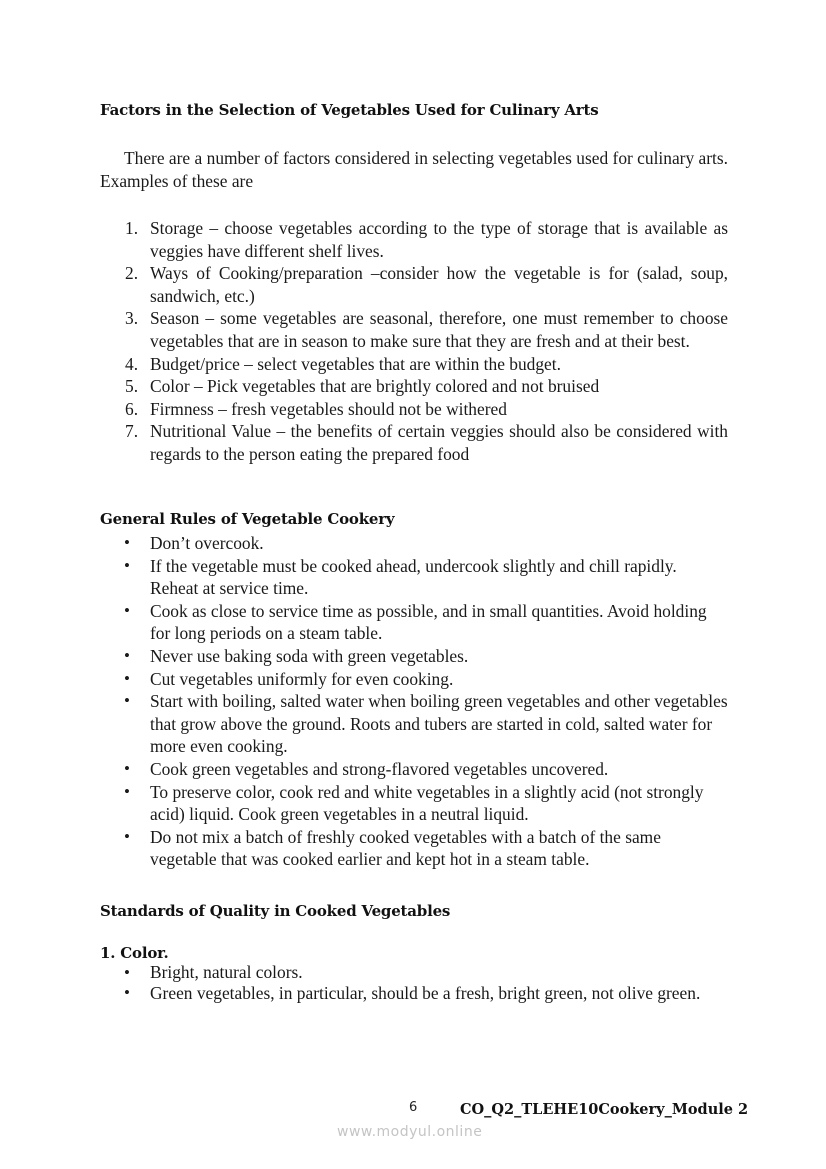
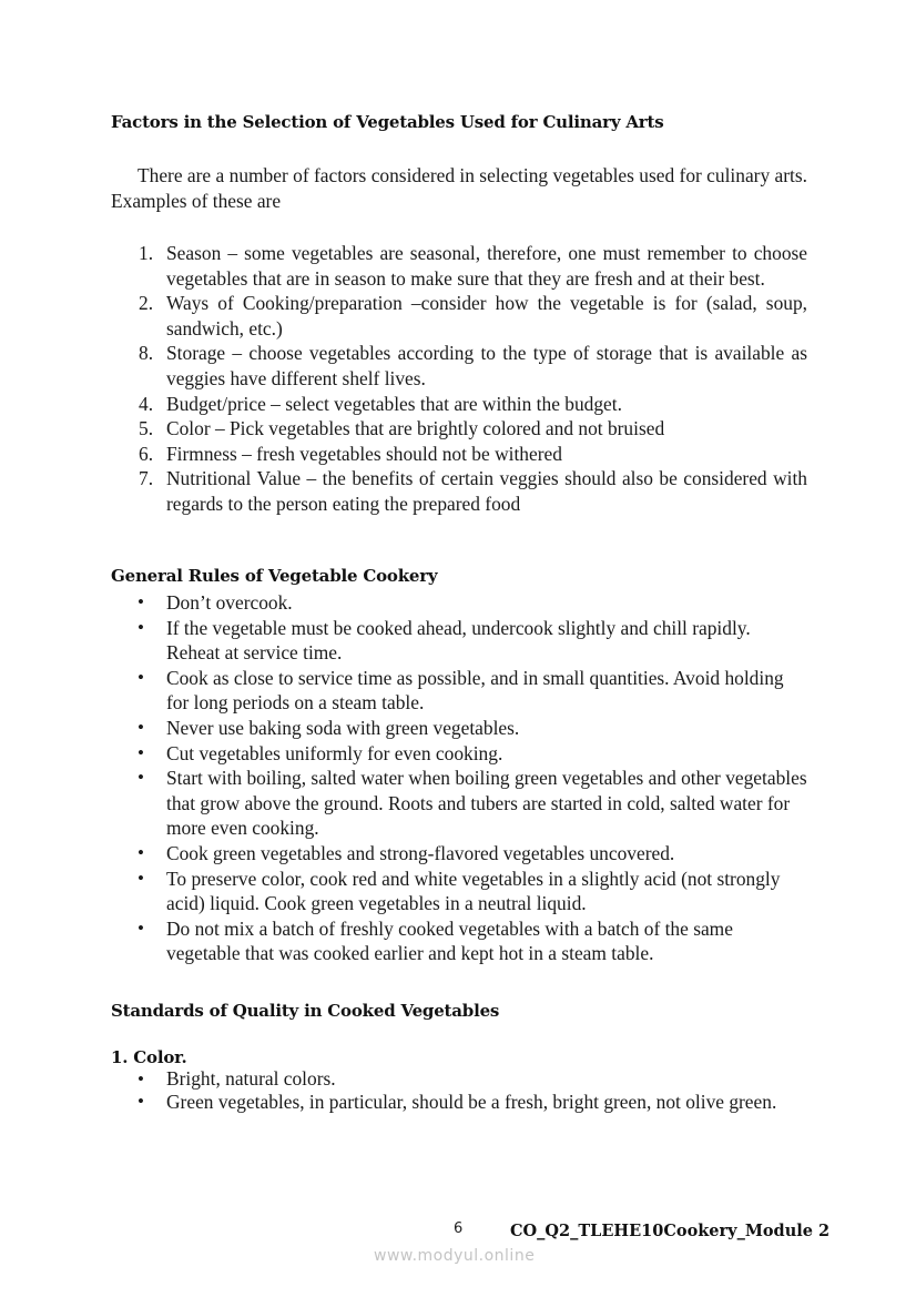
  Factors in the Selection of Vegetables Used for Culinary Arts
  There are a number of factors considered in selecting vegetables used for culinary arts. Examples of these are
  1.
- Storage – choose vegetables according to the type of storage that is available as veggies have different shelf lives.
+ Season – some vegetables are seasonal, therefore, one must remember to choose vegetables that are in season to make sure that they are fresh and at their best.
  2.
  Ways of Cooking/preparation –consider how the vegetable is for (salad, soup, sandwich, etc.)
- 3.
+ 8.
- Season – some vegetables are seasonal, therefore, one must remember to choose vegetables that are in season to make sure that they are fresh and at their best.
+ Storage – choose vegetables according to the type of storage that is available as veggies have different shelf lives.
  4.
  Budget/price – select vegetables that are within the budget.
  5.
  Color – Pick vegetables that are brightly colored and not bruised
  6.
  Firmness – fresh vegetables should not be withered
  7.
  Nutritional Value – the benefits of certain veggies should also be considered with regards to the person eating the prepared food
  General Rules of Vegetable Cookery
  •
  Don’t overcook.
  •
  If the vegetable must be cooked ahead, undercook slightly and chill rapidly. Reheat at service time.
  •
  Cook as close to service time as possible, and in small quantities. Avoid holding for long periods on a steam table.
  •
  Never use baking soda with green vegetables.
  •
  Cut vegetables uniformly for even cooking.
  •
  Start with boiling, salted water when boiling green vegetables and other vegetables that grow above the ground. Roots and tubers are started in cold, salted water for more even cooking.
  •
  Cook green vegetables and strong-flavored vegetables uncovered.
  •
  To preserve color, cook red and white vegetables in a slightly acid (not strongly acid) liquid. Cook green vegetables in a neutral liquid.
  •
  Do not mix a batch of freshly cooked vegetables with a batch of the same vegetable that was cooked earlier and kept hot in a steam table.
  Standards of Quality in Cooked Vegetables
  1. Color.
  •
  Bright, natural colors.
  •
  Green vegetables, in particular, should be a fresh, bright green, not olive green.
  6
  CO_Q2_TLEHE10Cookery_Module 2
  www.modyul.online
